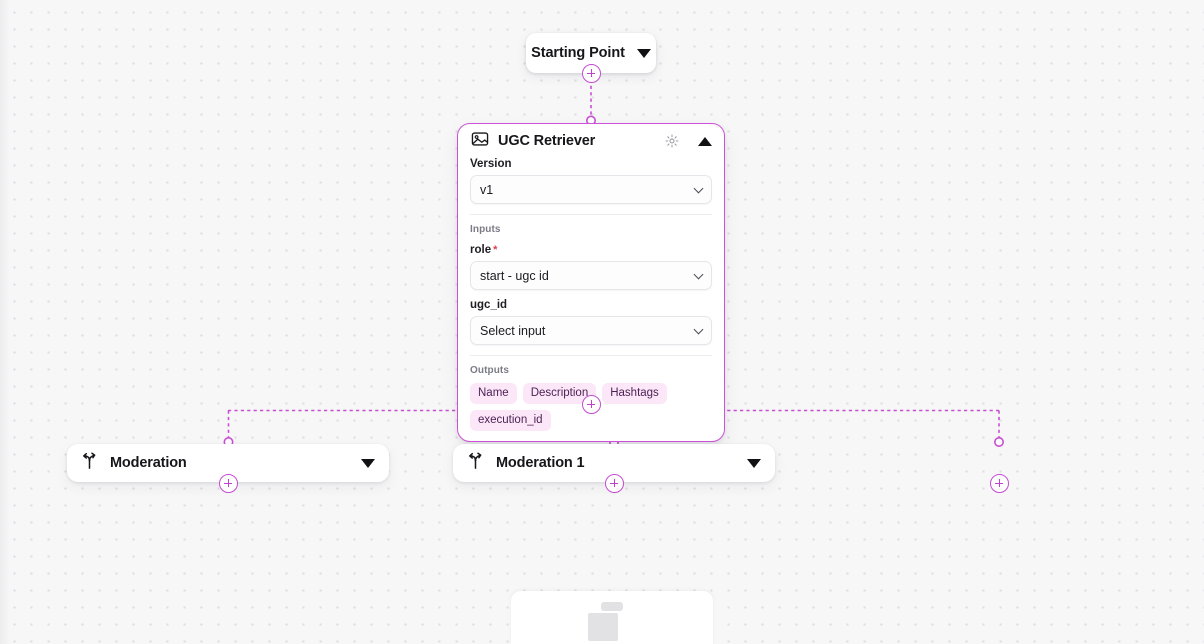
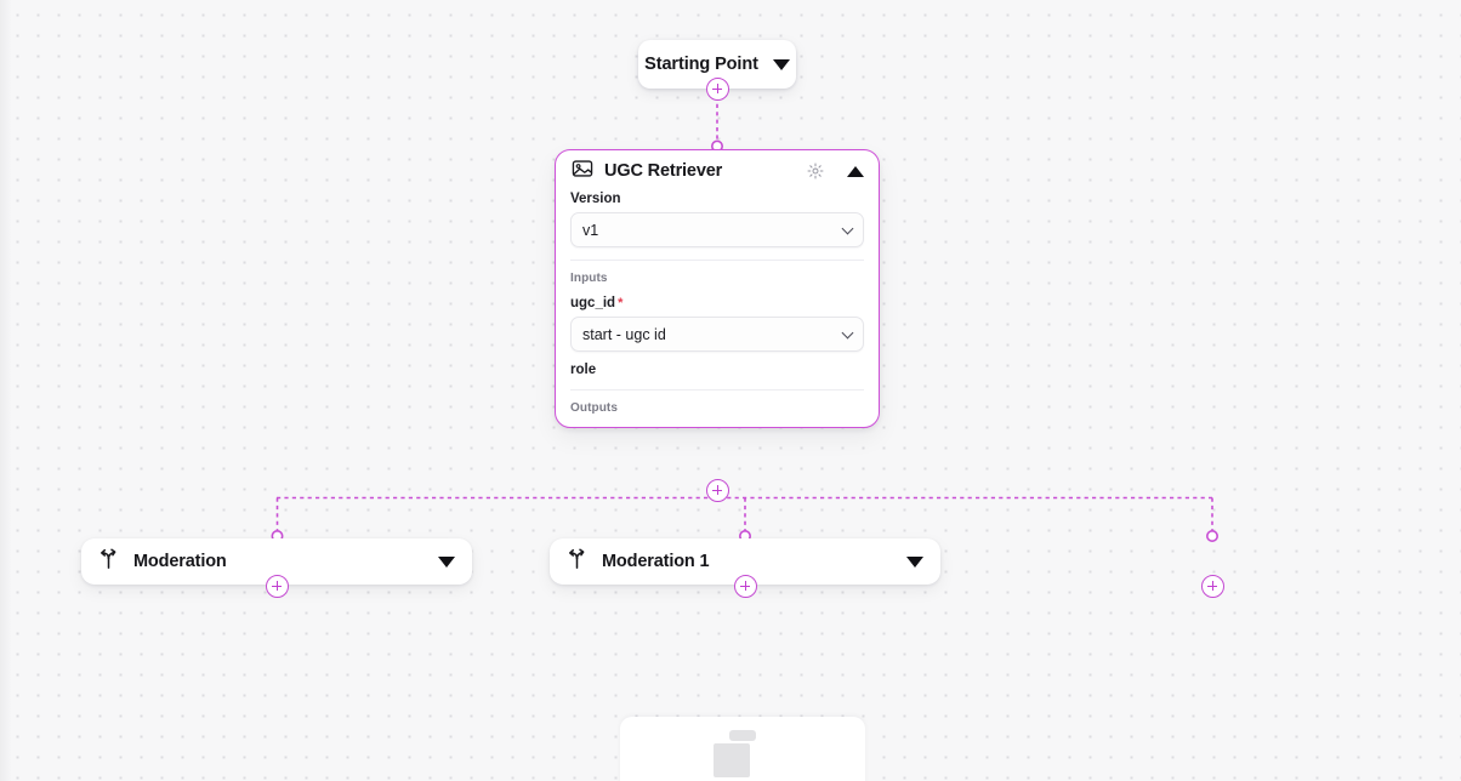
  Starting Point
  UGC Retriever
  Version
  v1
  Inputs
- role *
+ ugc_id *
  start - ugc id
- ugc_id
+ role
- Select input
  Outputs
- Name
- Description
- Hashtags
- execution_id
  Moderation
  Moderation 1
